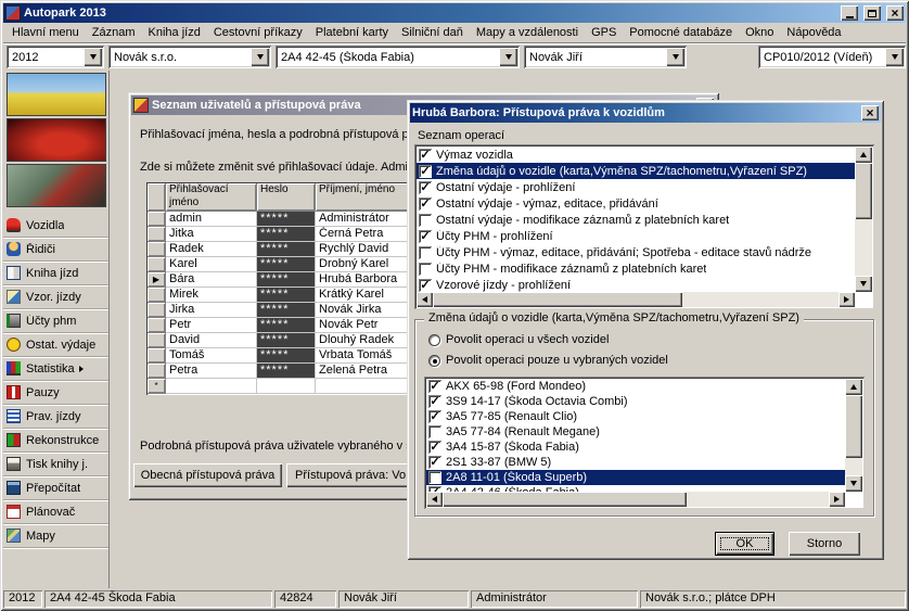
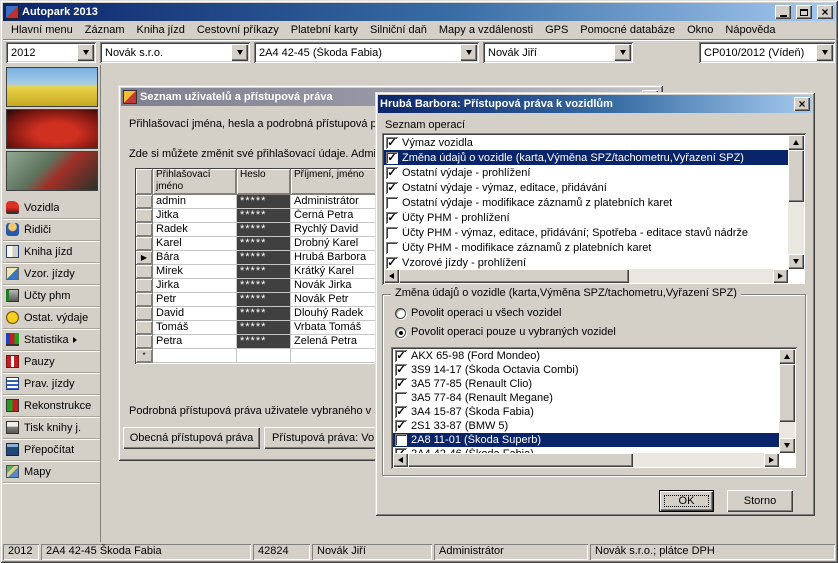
  Autopark 2013
  Hlavní menu
  Záznam
  Kniha jízd
  Cestovní příkazy
  Platební karty
  Silniční daň
  Mapy a vzdálenosti
  GPS
  Pomocné databáze
  Okno
  Nápověda
  2012
  Novák s.r.o.
  2A4 42-45 (Škoda Fabia)
  Novák Jiří
  CP010/2012 (Vídeň)
  Vozidla
  Řidiči
  Kniha jízd
  Vzor. jízdy
  Účty phm
  Ostat. výdaje
  Statistika
  Pauzy
  Prav. jízdy
  Rekonstrukce
  Tisk knihy j.
  Přepočítat
- Plánovač
  Mapy
  Seznam uživatelů a přístupová práva
  Přihlašovací jména, hesla a podrobná přístupová p
  Zde si můžete změnit své přihlašovací údaje. Adm
  Přihlašovací jméno
  Heslo
  Příjmení, jméno
  admin
  *****
  Administrátor
  Jitka
  *****
  Černá Petra
  Radek
  *****
  Rychlý David
  Karel
  *****
  Drobný Karel
  ▶
  Bára
  *****
  Hrubá Barbora
  Mirek
  *****
  Krátký Karel
  Jirka
  *****
  Novák Jirka
  Petr
  *****
  Novák Petr
  David
  *****
  Dlouhý Radek
  Tomáš
  *****
  Vrbata Tomáš
  Petra
  *****
  Zelená Petra
  *
  Podrobná přístupová práva uživatele vybraného v
  Obecná přístupová práva
  Přístupová práva: Vo
  Hrubá Barbora: Přístupová práva k vozidlům
  Seznam operací
  Výmaz vozidla
  Změna údajů o vozidle (karta,Výměna SPZ/tachometru,Vyřazení SPZ)
  Ostatní výdaje - prohlížení
  Ostatní výdaje - výmaz, editace, přidávání
  Ostatní výdaje - modifikace záznamů z platebních karet
  Účty PHM - prohlížení
  Účty PHM - výmaz, editace, přidávání; Spotřeba - editace stavů nádrže
  Účty PHM - modifikace záznamů z platebních karet
  Vzorové jízdy - prohlížení
  Změna údajů o vozidle (karta,Výměna SPZ/tachometru,Vyřazení SPZ)
  Povolit operaci u všech vozidel
  Povolit operaci pouze u vybraných vozidel
  AKX 65-98 (Ford Mondeo)
  3S9 14-17 (Škoda Octavia Combi)
  3A5 77-85 (Renault Clio)
  3A5 77-84 (Renault Megane)
  3A4 15-87 (Škoda Fabia)
  2S1 33-87 (BMW 5)
  2A8 11-01 (Škoda Superb)
  OK
  Storno
  2012
  2A4 42-45 Škoda Fabia
  42824
  Novák Jiří
  Administrátor
  Novák s.r.o.; plátce DPH
